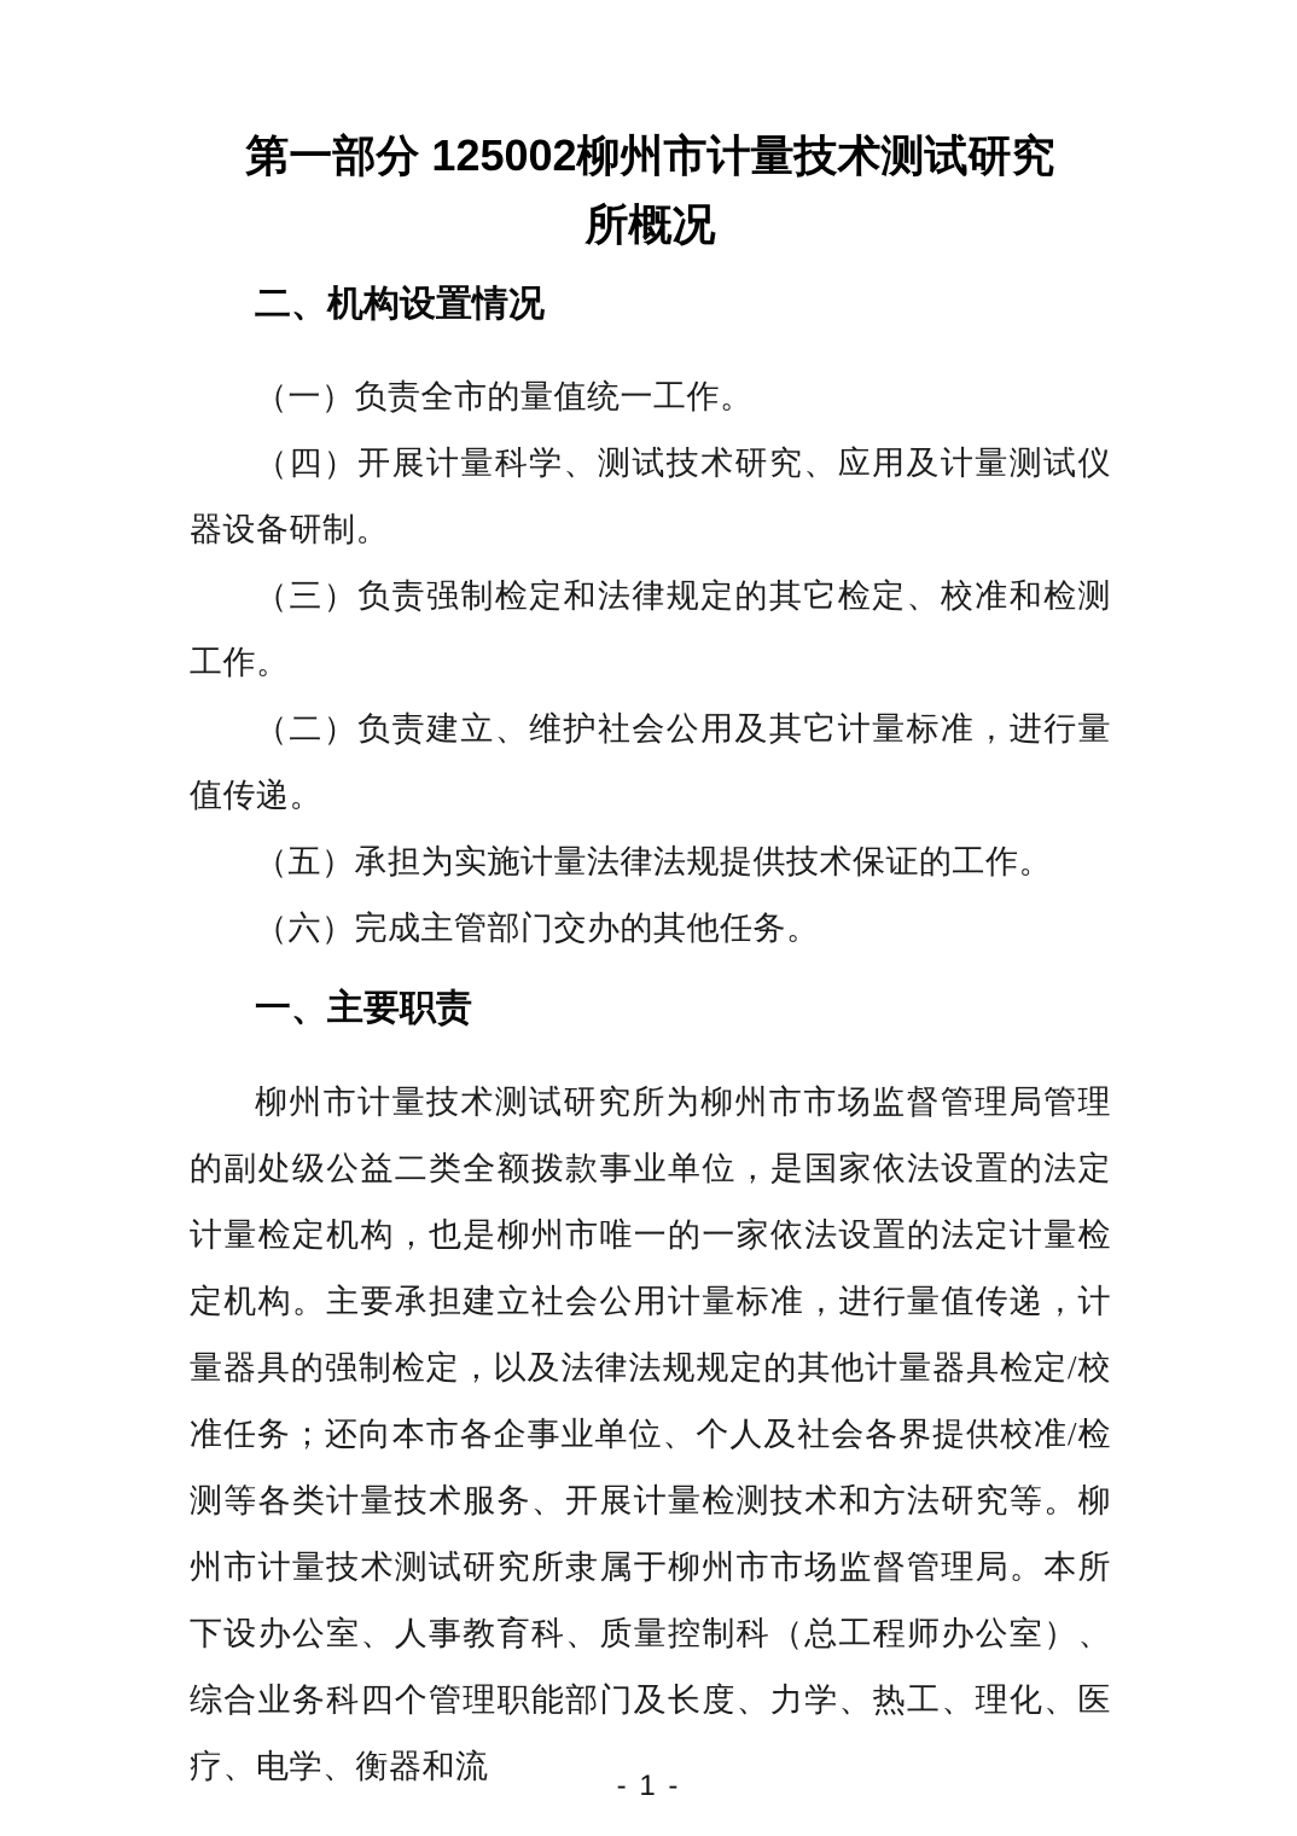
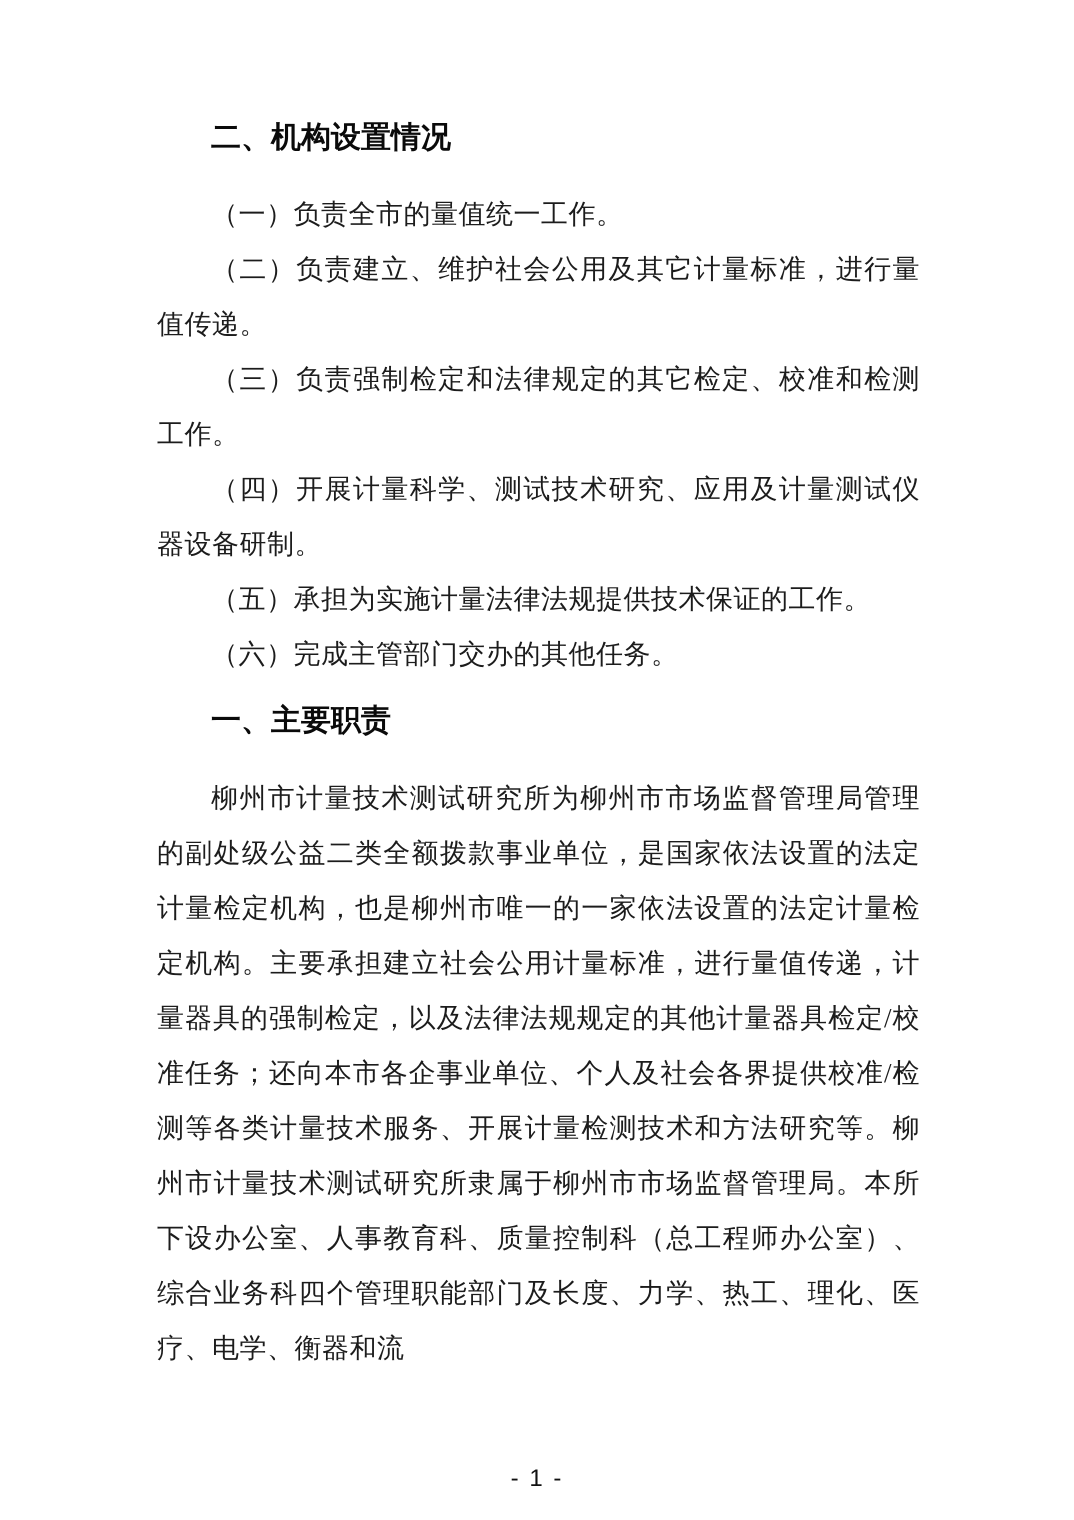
- 第一部分 125002柳州市计量技术测试研究所概况
  二、机构设置情况
  （一）负责全市的量值统一工作。
- （四）开展计量科学、测试技术研究、应用及计量测试仪器设备研制。
+ （二）负责建立、维护社会公用及其它计量标准，进行量值传递。
  （三）负责强制检定和法律规定的其它检定、校准和检测工作。
- （二）负责建立、维护社会公用及其它计量标准，进行量值传递。
+ （四）开展计量科学、测试技术研究、应用及计量测试仪器设备研制。
  （五）承担为实施计量法律法规提供技术保证的工作。
  （六）完成主管部门交办的其他任务。
  一、主要职责
  柳州市计量技术测试研究所为柳州市市场监督管理局管理的副处级公益二类全额拨款事业单位，是国家依法设置的法定计量检定机构，也是柳州市唯一的一家依法设置的法定计量检定机构。主要承担建立社会公用计量标准，进行量值传递，计量器具的强制检定，以及法律法规规定的其他计量器具检定/校准任务；还向本市各企事业单位、个人及社会各界提供校准/检测等各类计量技术服务、开展计量检测技术和方法研究等。柳州市计量技术测试研究所隶属于柳州市市场监督管理局。本所下设办公室、人事教育科、质量控制科（总工程师办公室）、综合业务科四个管理职能部门及长度、力学、热工、理化、医疗、电学、衡器和流
  - 1 -
